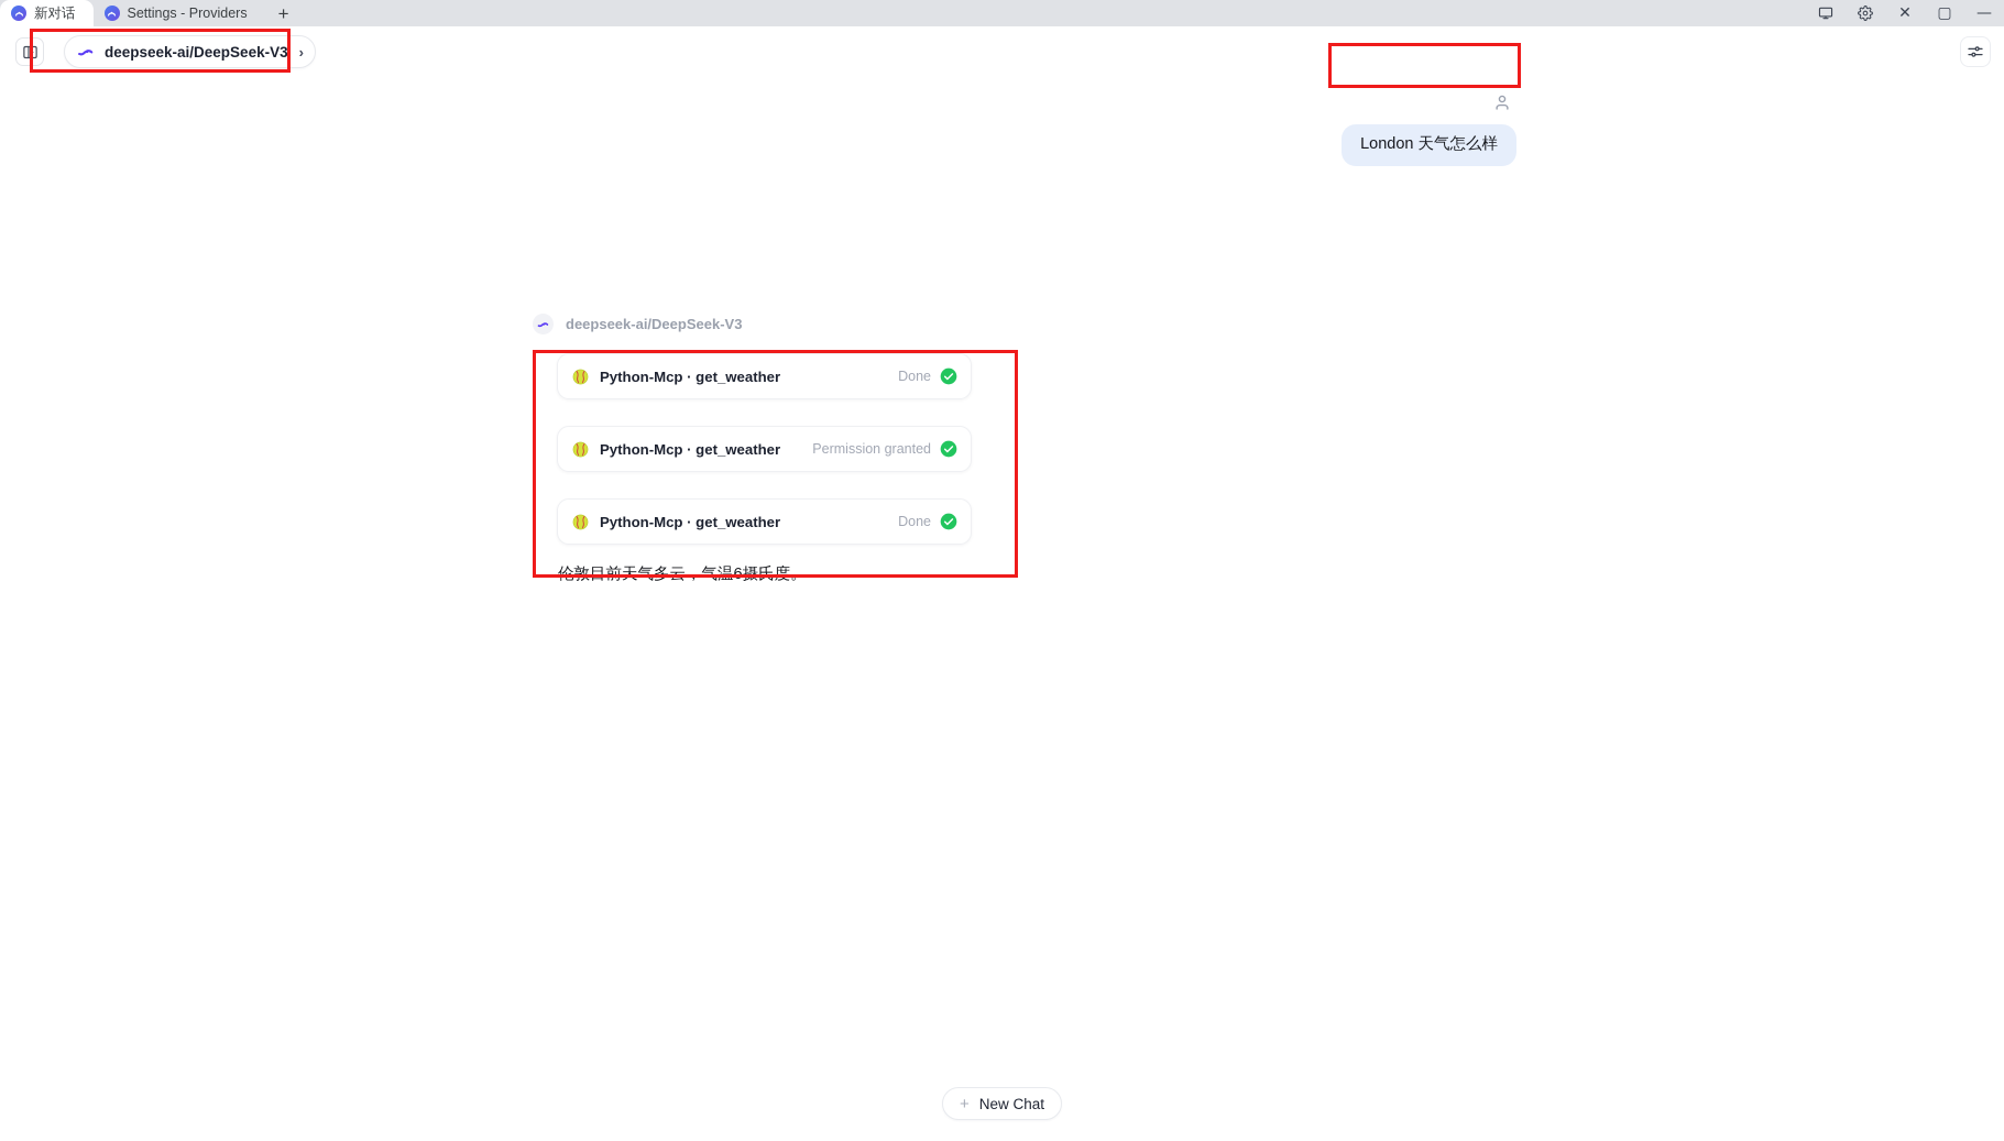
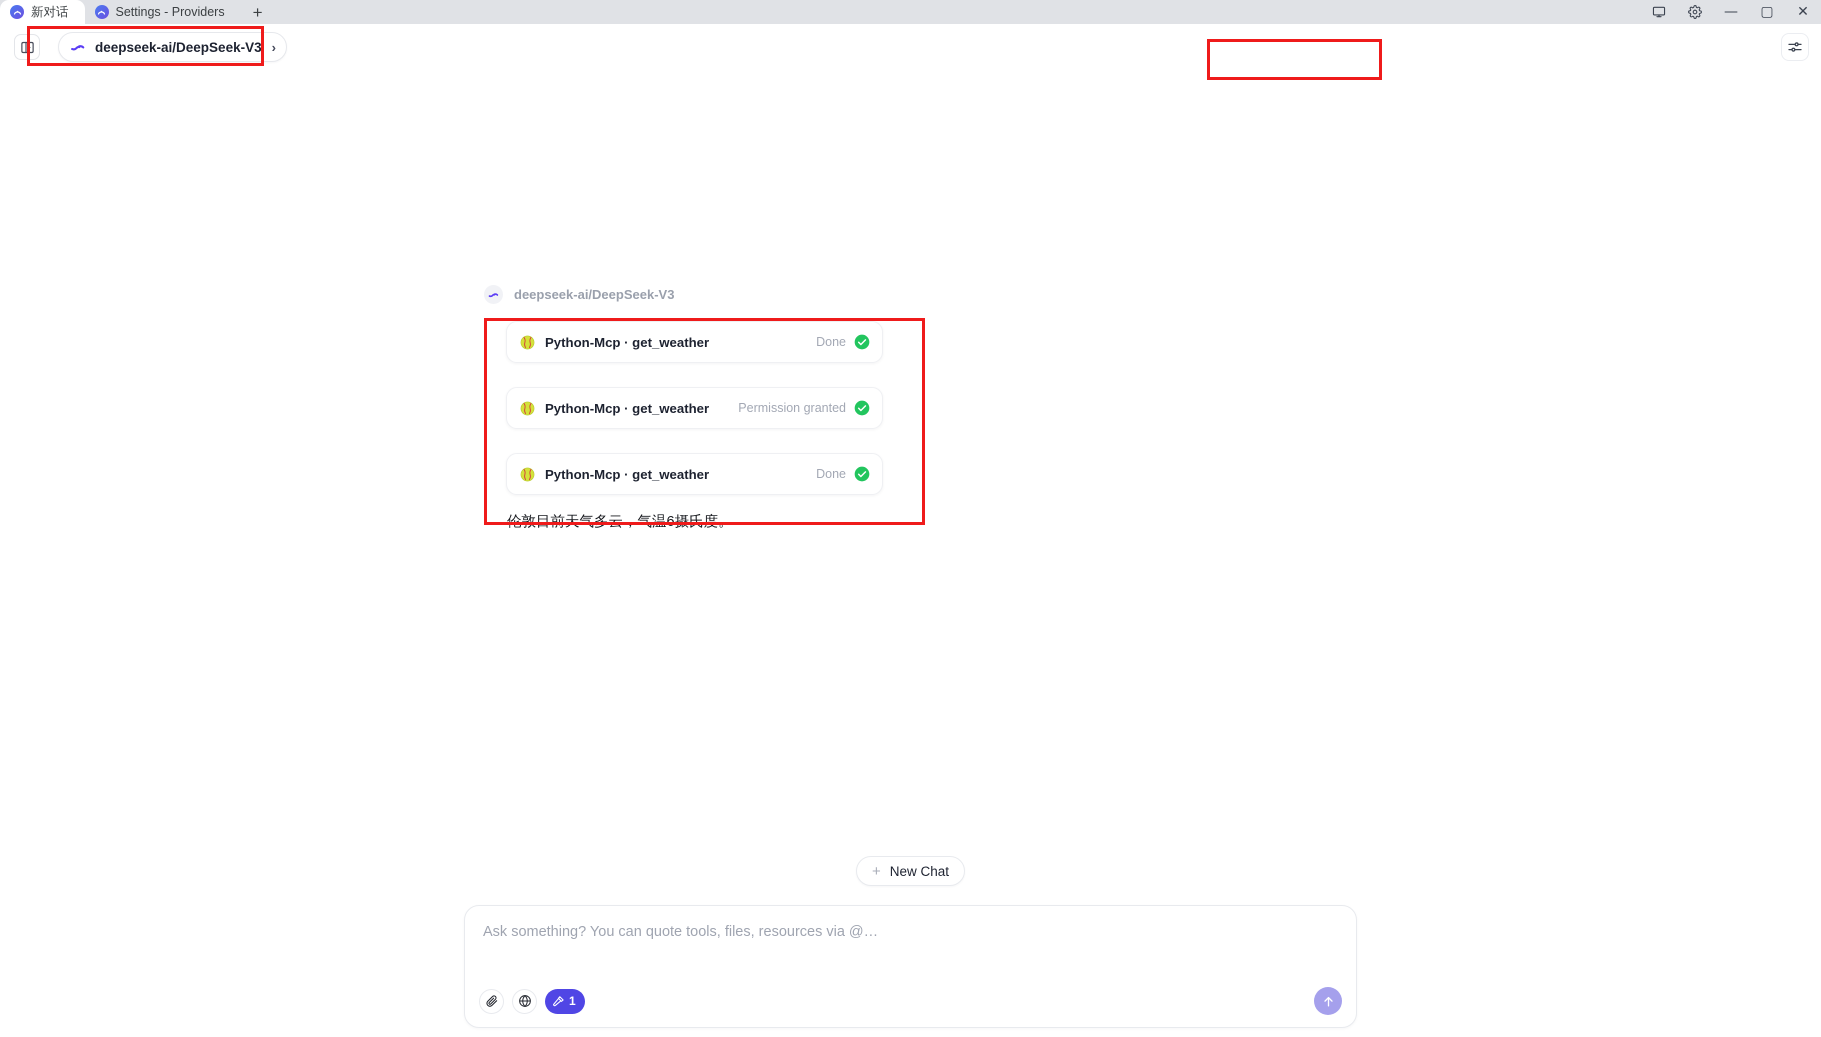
  新对话
  Settings - Providers
  +
- ✕
+ —
  ▢
- —
+ ✕
  deepseek-ai/DeepSeek-V3
  ›
- London 天气怎么样
  deepseek-ai/DeepSeek-V3
  Python-Mcp · get_weather
  Done
  Python-Mcp · get_weather
  Permission granted
  Python-Mcp · get_weather
  Done
  伦敦目前天气多云，气温6摄氏度。
  +
  New Chat
+ Ask something? You can quote tools, files, resources via @…
+ 1
